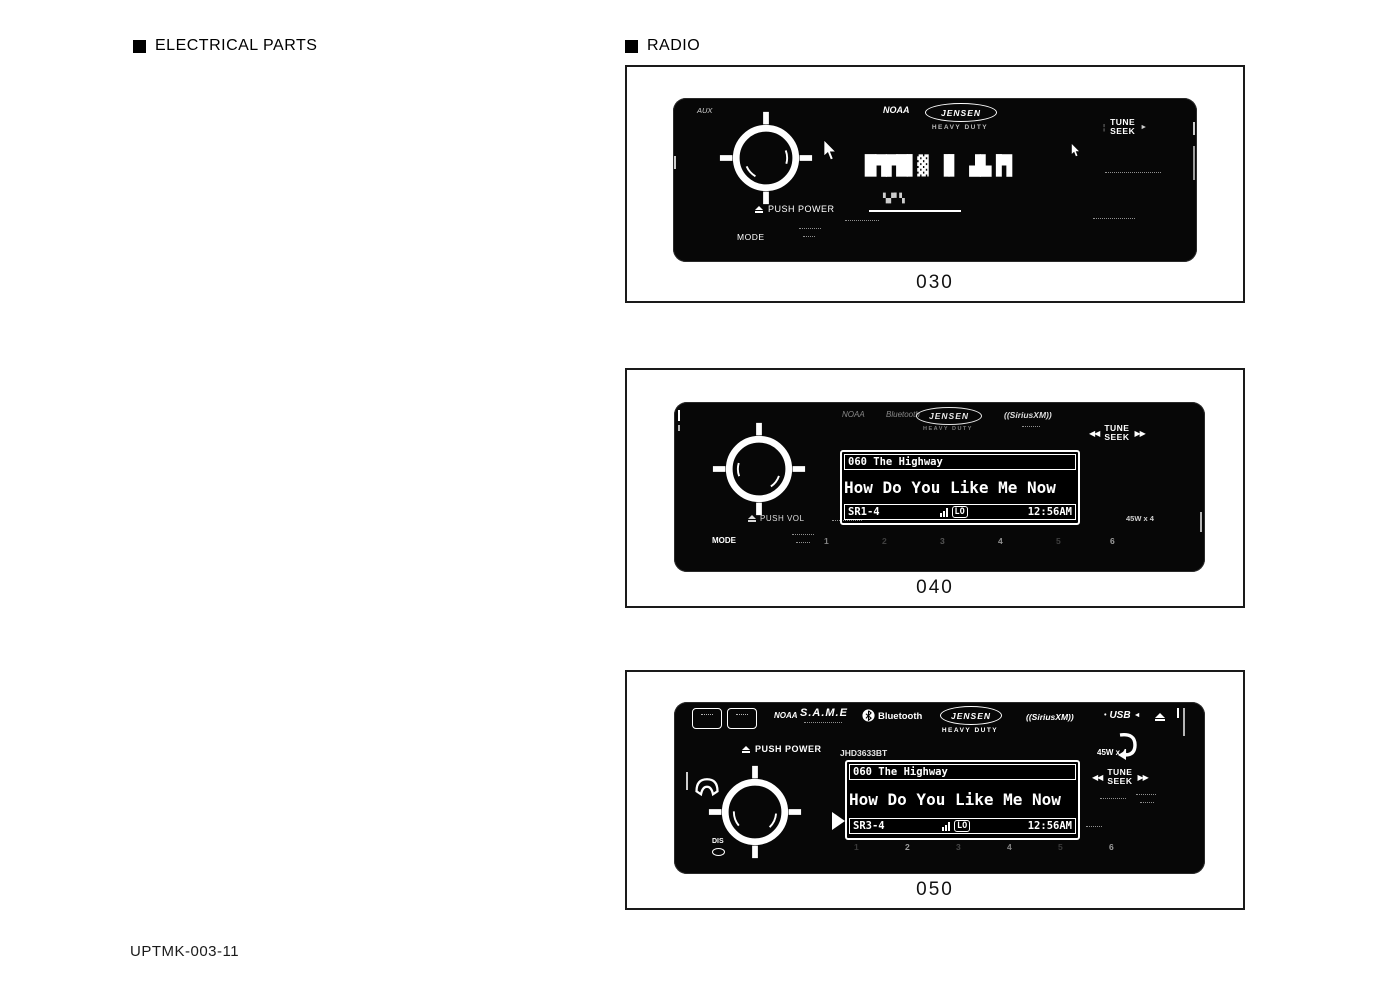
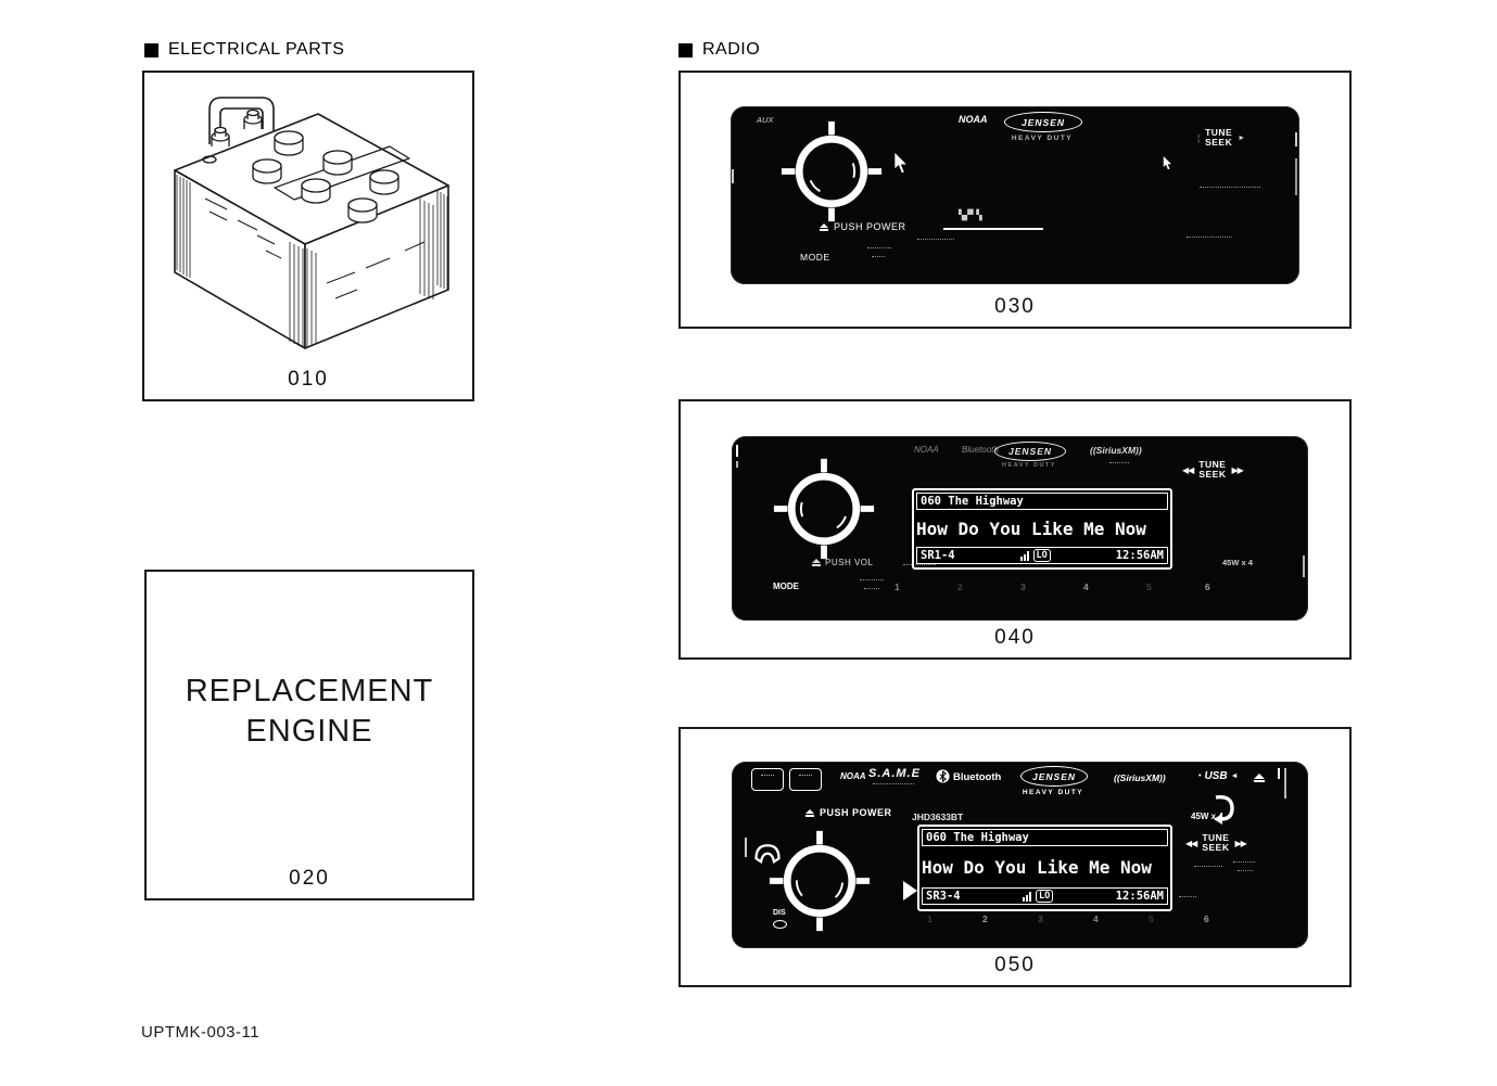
  ELECTRICAL PARTS
  RADIO
+ 010
+ REPLACEMENT
+ ENGINE
+ 020
  AUX
  NOAA
  JENSEN
- █▜▛█▌▓ ▐▌ ▟▙▐▜
  ▚▞▘▚
  ¦
  TUNE
  SEEK
  PUSH POWER
  MODE
  030
  NOAA
  Bluetooth
  JENSEN
  ((SiriusXM))
  ◀◀
  TUNE
  SEEK
  ▶▶
  060 The Highway
  How Do You Like Me Now
  SR1-4
  LO
  12:56AM
  PUSH VOL
  45W x 4
  MODE
  1
  2
  3
  4
  5
  6
  040
  NOAA
  S.A.M.E
  Bluetooth
  JENSEN
  ((SiriusXM))
  USB
  PUSH POWER
  JHD3633BT
  45W x 4
  ◀◀
  TUNE
  SEEK
  ▶▶
  060 The Highway
  How Do You Like Me Now
  SR3-4
  LO
  12:56AM
  1
  2
  3
  4
  5
  6
  050
  UPTMK-003-11
